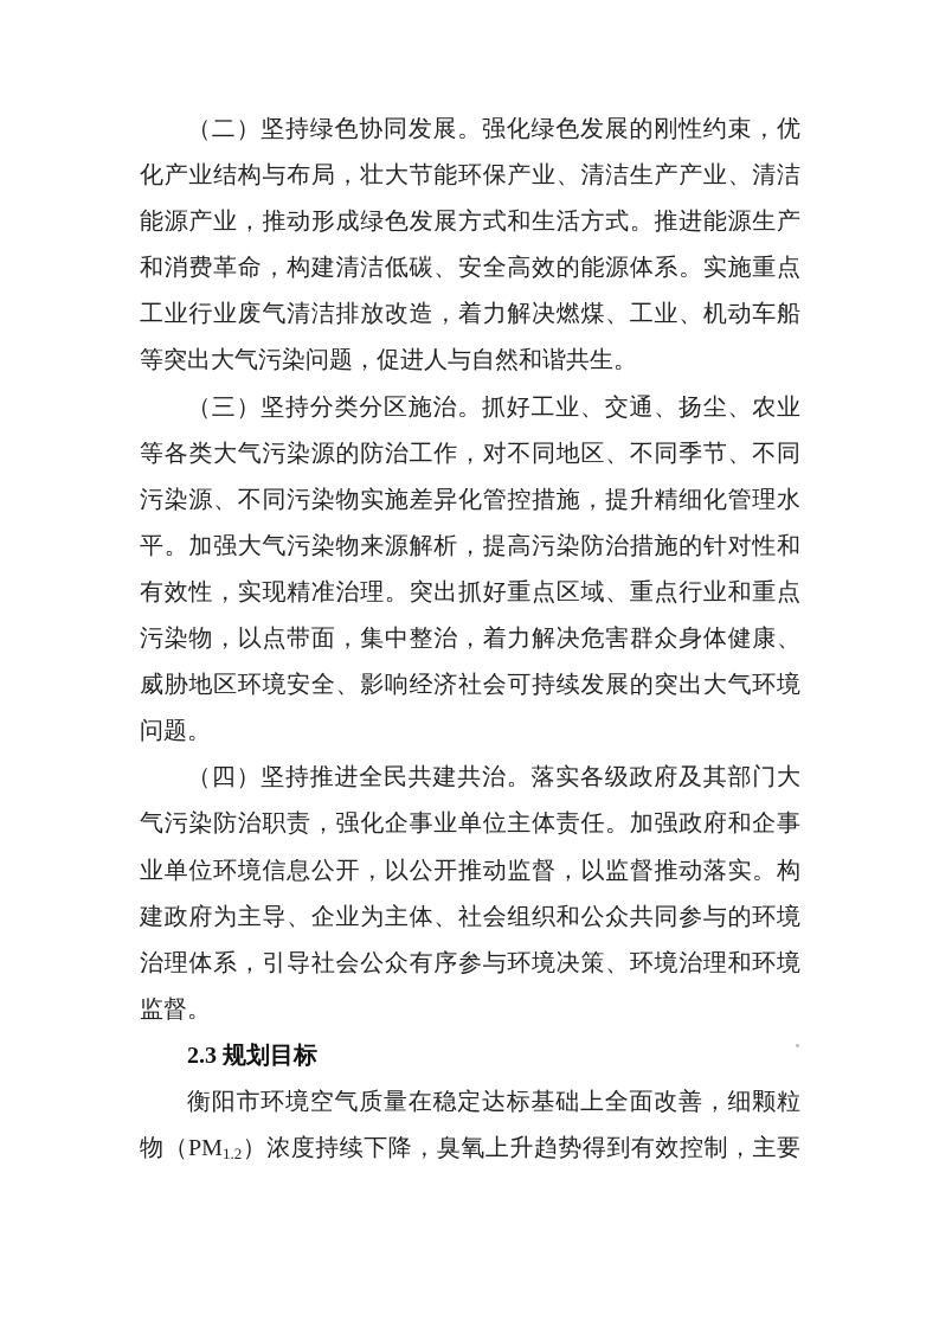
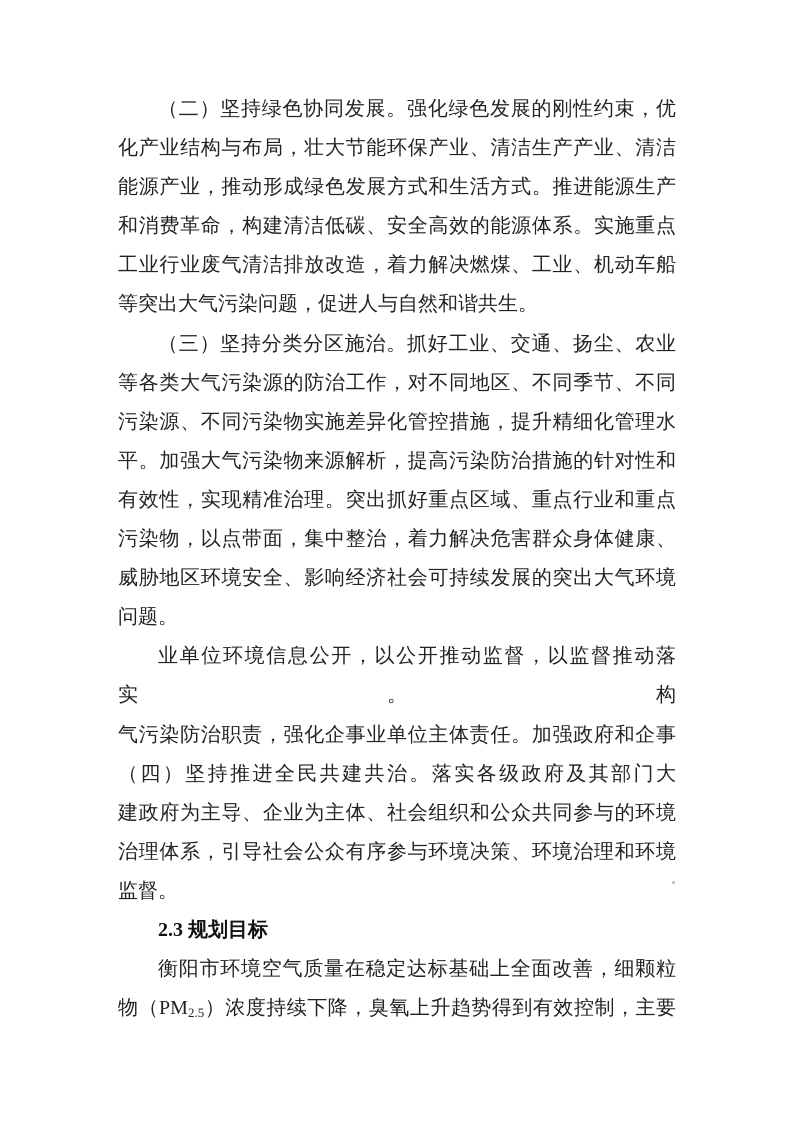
  （二）坚持绿色协同发展。强化绿色发展的刚性约束，优
  化产业结构与布局，壮大节能环保产业、清洁生产产业、清洁
  能源产业，推动形成绿色发展方式和生活方式。推进能源生产
  和消费革命，构建清洁低碳、安全高效的能源体系。实施重点
  工业行业废气清洁排放改造，着力解决燃煤、工业、机动车船
  等突出大气污染问题，促进人与自然和谐共生。
  （三）坚持分类分区施治。抓好工业、交通、扬尘、农业
  等各类大气污染源的防治工作，对不同地区、不同季节、不同
  污染源、不同污染物实施差异化管控措施，提升精细化管理水
  平。加强大气污染物来源解析，提高污染防治措施的针对性和
  有效性，实现精准治理。突出抓好重点区域、重点行业和重点
  污染物，以点带面，集中整治，着力解决危害群众身体健康、
  威胁地区环境安全、影响经济社会可持续发展的突出大气环境
  问题。
- （四）坚持推进全民共建共治。落实各级政府及其部门大
+ 业单位环境信息公开，以公开推动监督，以监督推动落实。构
  气污染防治职责，强化企事业单位主体责任。加强政府和企事
- 业单位环境信息公开，以公开推动监督，以监督推动落实。构
+ （四）坚持推进全民共建共治。落实各级政府及其部门大
  建政府为主导、企业为主体、社会组织和公众共同参与的环境
  治理体系，引导社会公众有序参与环境决策、环境治理和环境
  监督。
  2.3 规划目标
  衡阳市环境空气质量在稳定达标基础上全面改善，细颗粒
- 物（PM1.2）浓度持续下降，臭氧上升趋势得到有效控制，主要
+ 物（PM2.5）浓度持续下降，臭氧上升趋势得到有效控制，主要
